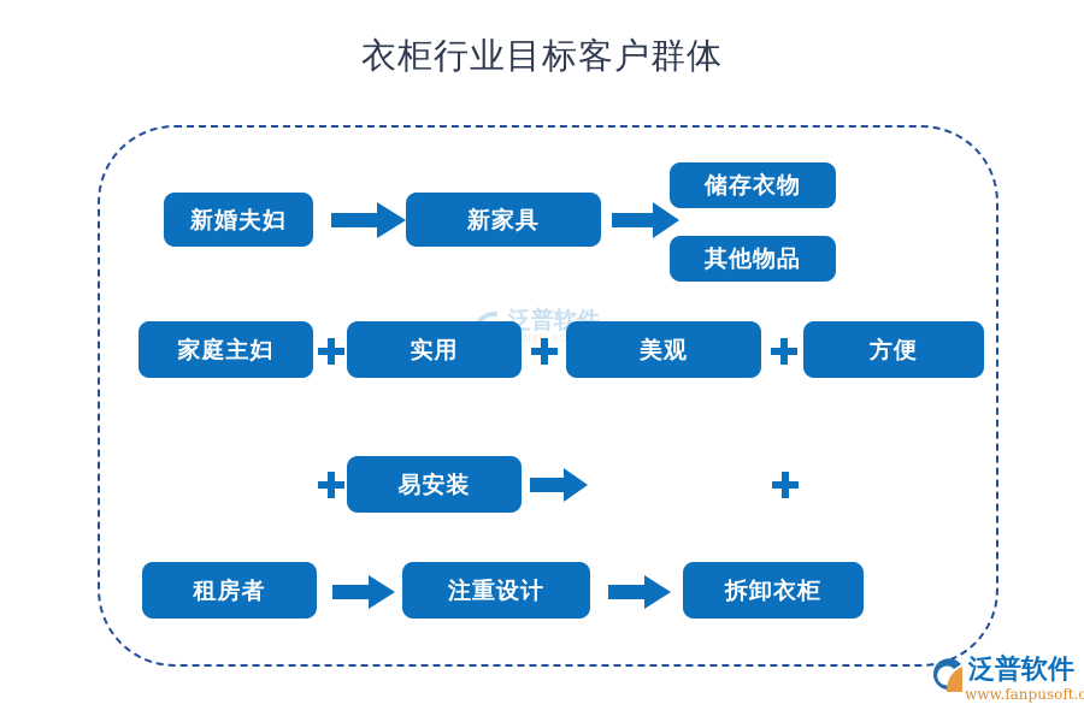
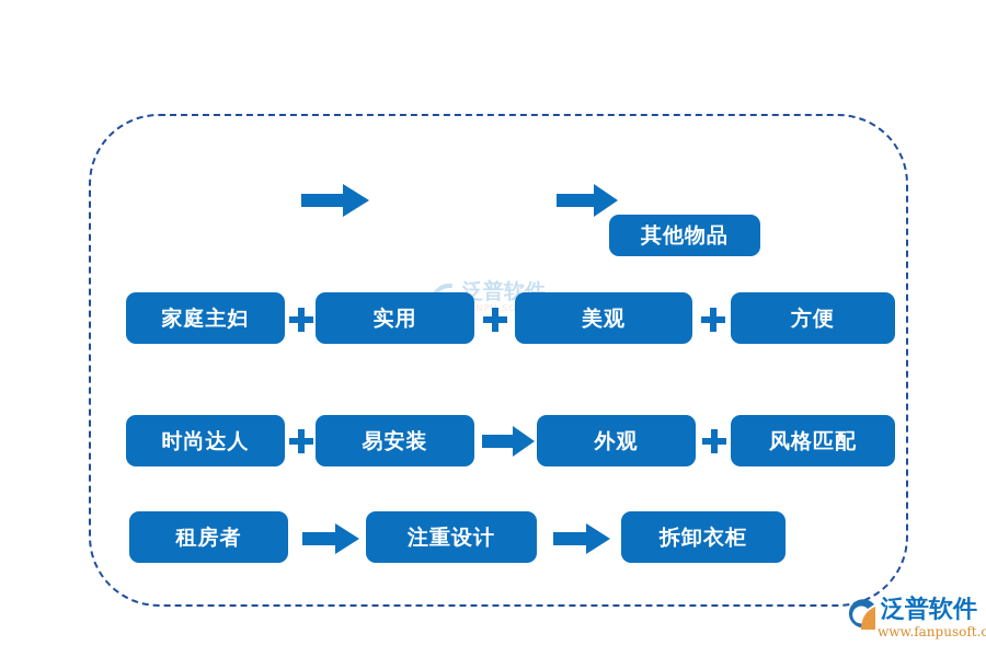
- 衣柜行业目标客户群体
  泛普软件
- 新婚夫妇
- 新家具
- 储存衣物
  其他物品
  家庭主妇
  实用
  美观
  方便
+ 时尚达人
  易安装
+ 外观
+ 风格匹配
  租房者
  注重设计
  拆卸衣柜
  泛普软件
  www.fanpusoft.c
